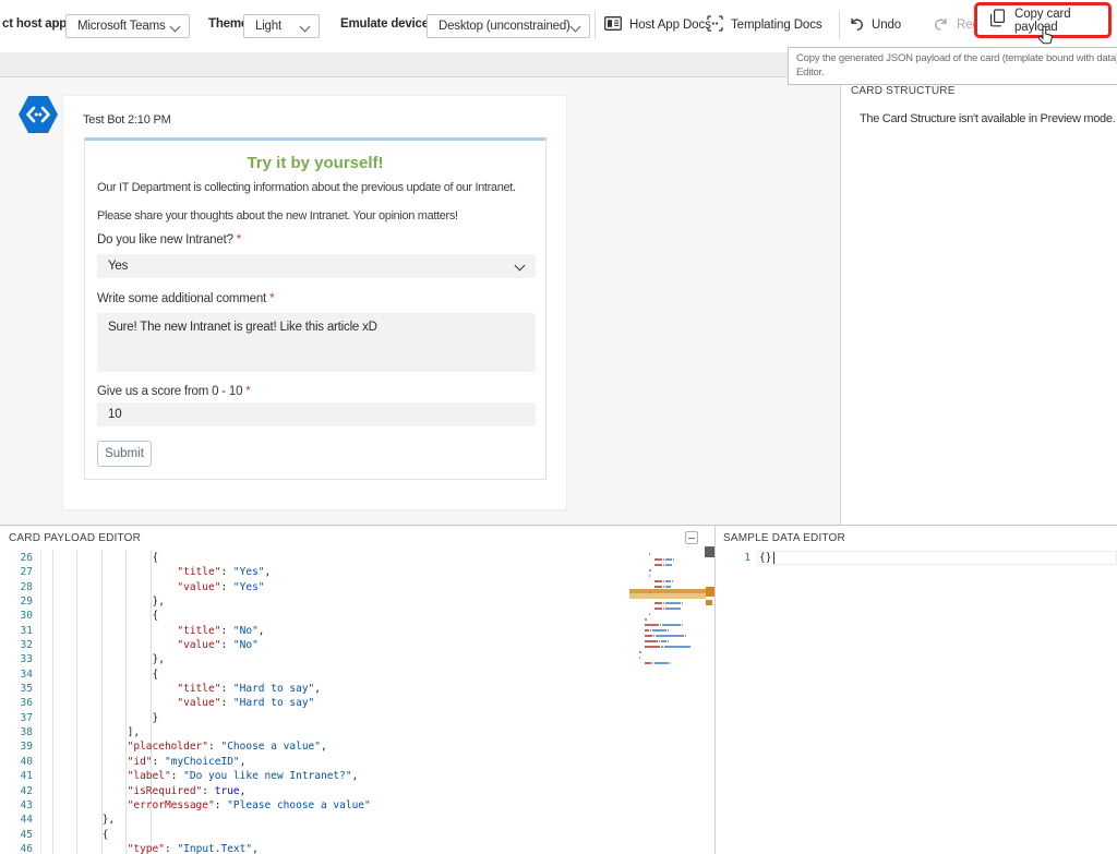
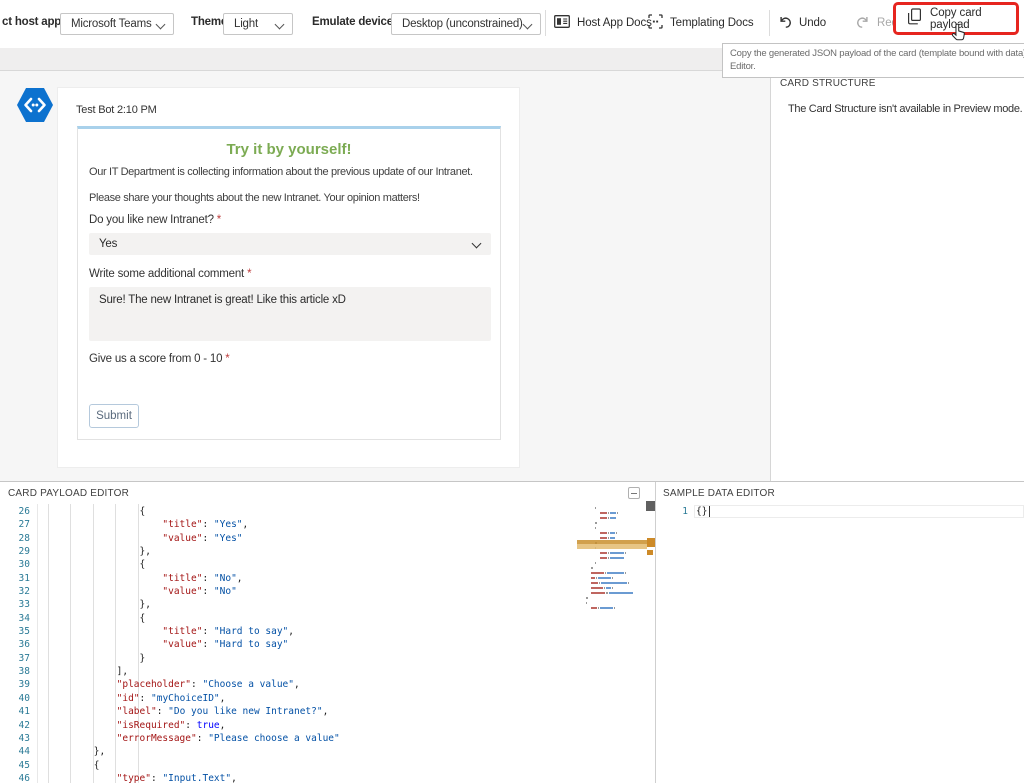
  ct host app
  Microsoft Teams
  Light
  Emulate device
  Desktop (unconstrained)
  Host App Docs
  Templating Docs
  Undo
  Copy card payload
  Copy the generated JSON payload of the card (template bound with data
  Editor.
  Test Bot 2:10 PM
  Try it by yourself!
  Our IT Department is collecting information about the previous update of our Intranet.
  Please share your thoughts about the new Intranet. Your opinion matters!
  Do you like new Intranet? *
  Yes
  Write some additional comment *
  Sure! The new Intranet is great! Like this article xD
  Give us a score from 0 - 10 *
- 10
  Submit
  CARD STRUCTURE
  The Card Structure isn't available in Preview mode.
  CARD PAYLOAD EDITOR
  26
  27
  28
  29
  30
  31
  32
  33
  34
  35
  36
  37
  38
  39
  40
  41
  42
  43
  44
  45
  46
  {
  "title": "Yes",
  "value": "Yes"
  },
  {
  "title": "No",
  "value": "No"
  },
  {
  "title": "Hard to say",
  "value": "Hard to say"
  }
  ],
  "placeholder": "Choose a value",
  "id": "myChoiceID",
  "label": "Do you like new Intranet?",
  "isRequired": true,
  "errorMessage": "Please choose a value"
  },
  {
  "type": "Input.Text",
  SAMPLE DATA EDITOR
  1
  {}
